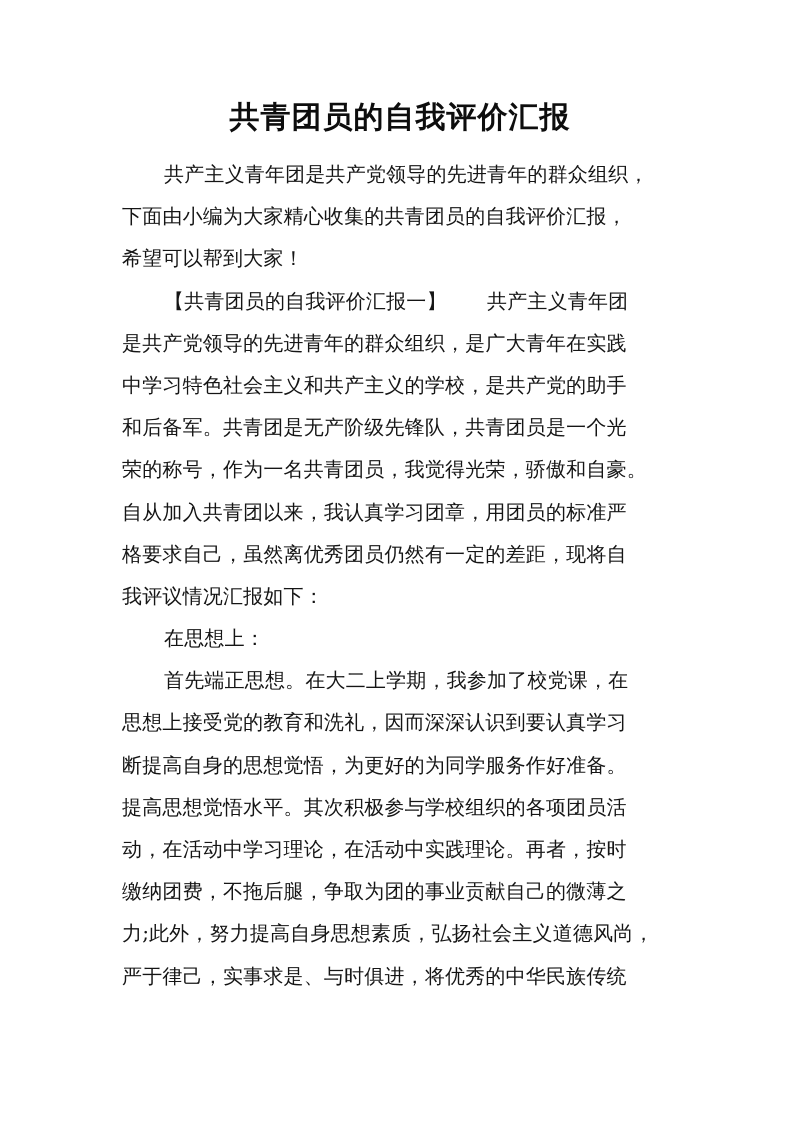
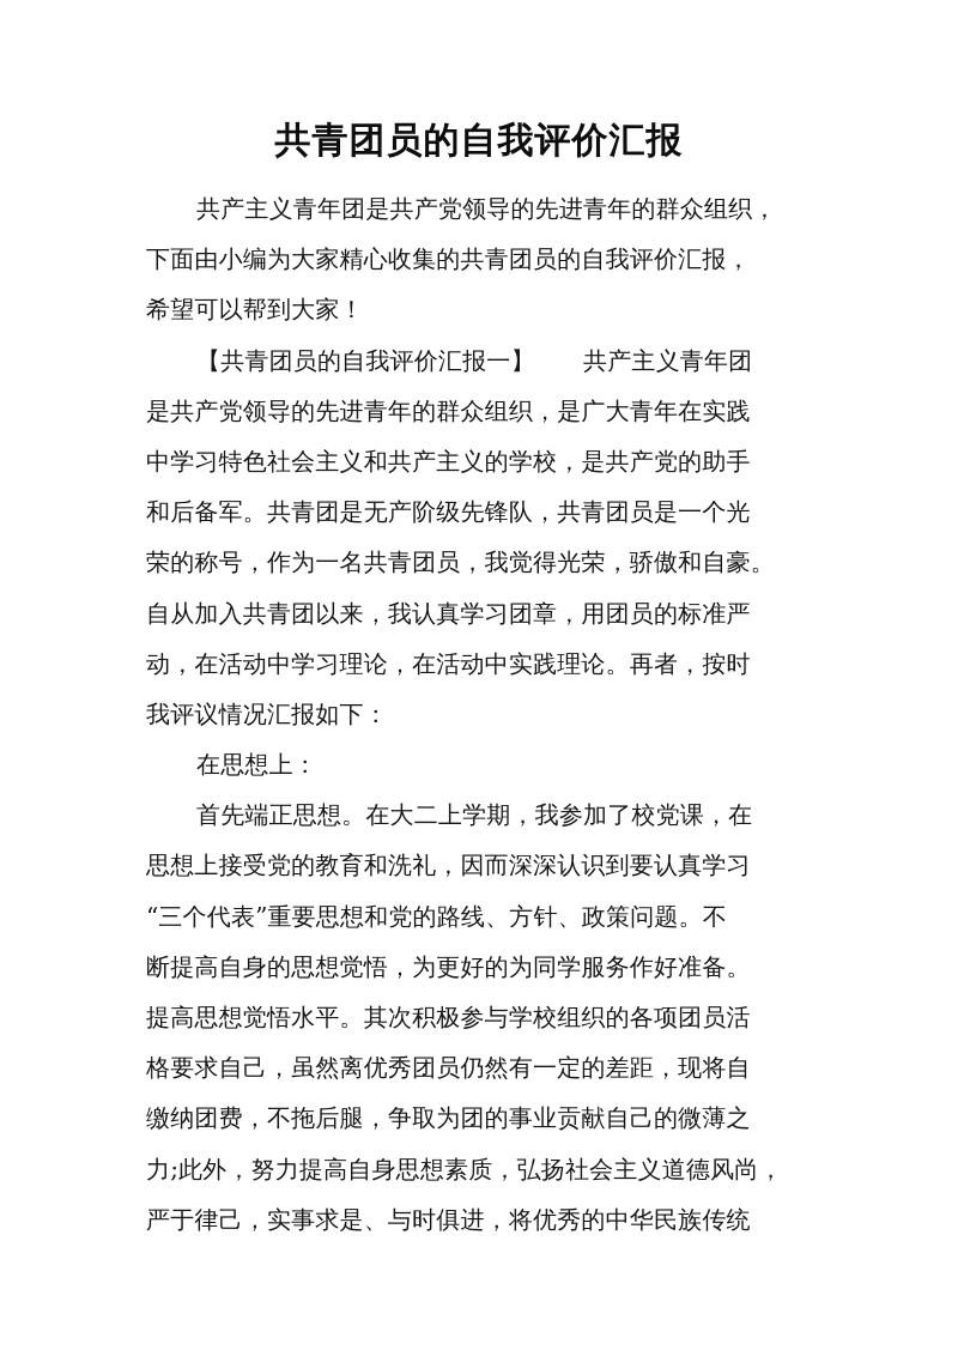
  共青团员的自我评价汇报
  共产主义青年团是共产党领导的先进青年的群众组织，
  下面由小编为大家精心收集的共青团员的自我评价汇报，
  希望可以帮到大家！
  【共青团员的自我评价汇报一】 共产主义青年团
  是共产党领导的先进青年的群众组织，是广大青年在实践
  中学习特色社会主义和共产主义的学校，是共产党的助手
  和后备军。共青团是无产阶级先锋队，共青团员是一个光
  荣的称号，作为一名共青团员，我觉得光荣，骄傲和自豪。
  自从加入共青团以来，我认真学习团章，用团员的标准严
- 格要求自己，虽然离优秀团员仍然有一定的差距，现将自
+ 动，在活动中学习理论，在活动中实践理论。再者，按时
  我评议情况汇报如下：
  在思想上：
  首先端正思想。在大二上学期，我参加了校党课，在
  思想上接受党的教育和洗礼，因而深深认识到要认真学习
+ “三个代表”重要思想和党的路线、方针、政策问题。不
  断提高自身的思想觉悟，为更好的为同学服务作好准备。
  提高思想觉悟水平。其次积极参与学校组织的各项团员活
- 动，在活动中学习理论，在活动中实践理论。再者，按时
+ 格要求自己，虽然离优秀团员仍然有一定的差距，现将自
  缴纳团费，不拖后腿，争取为团的事业贡献自己的微薄之
  力;此外，努力提高自身思想素质，弘扬社会主义道德风尚，
  严于律己，实事求是、与时俱进，将优秀的中华民族传统
